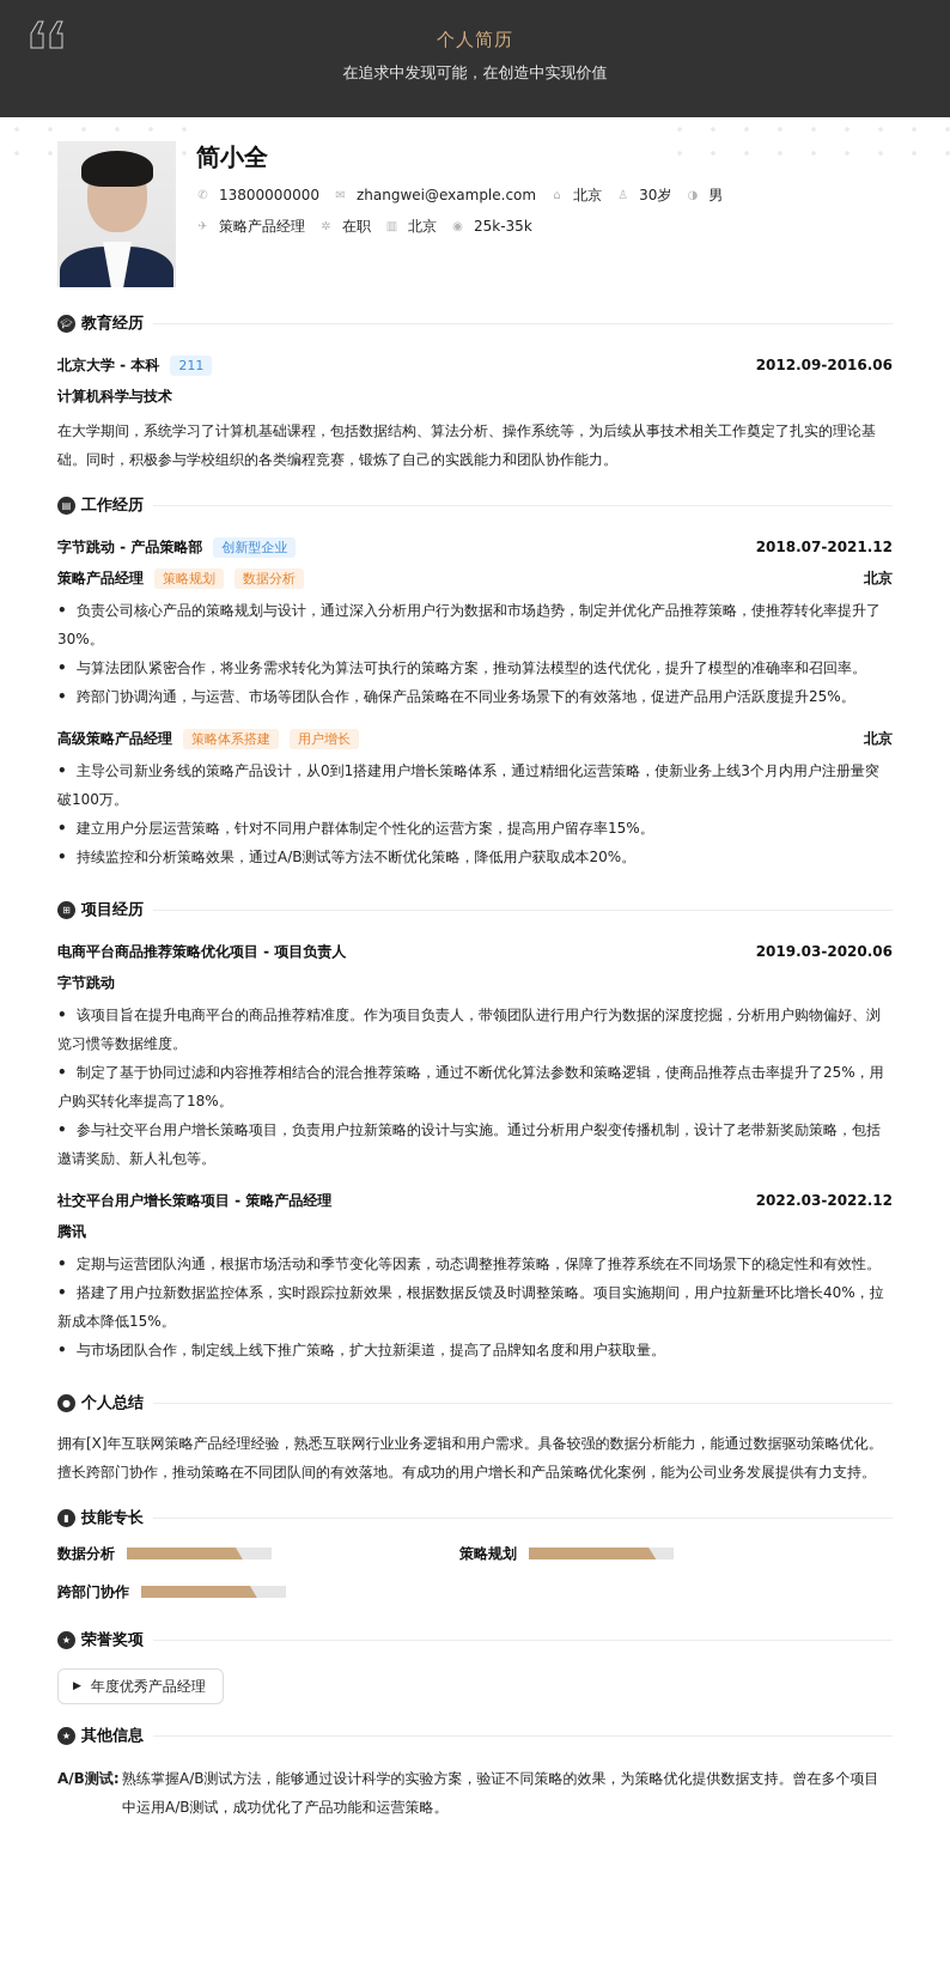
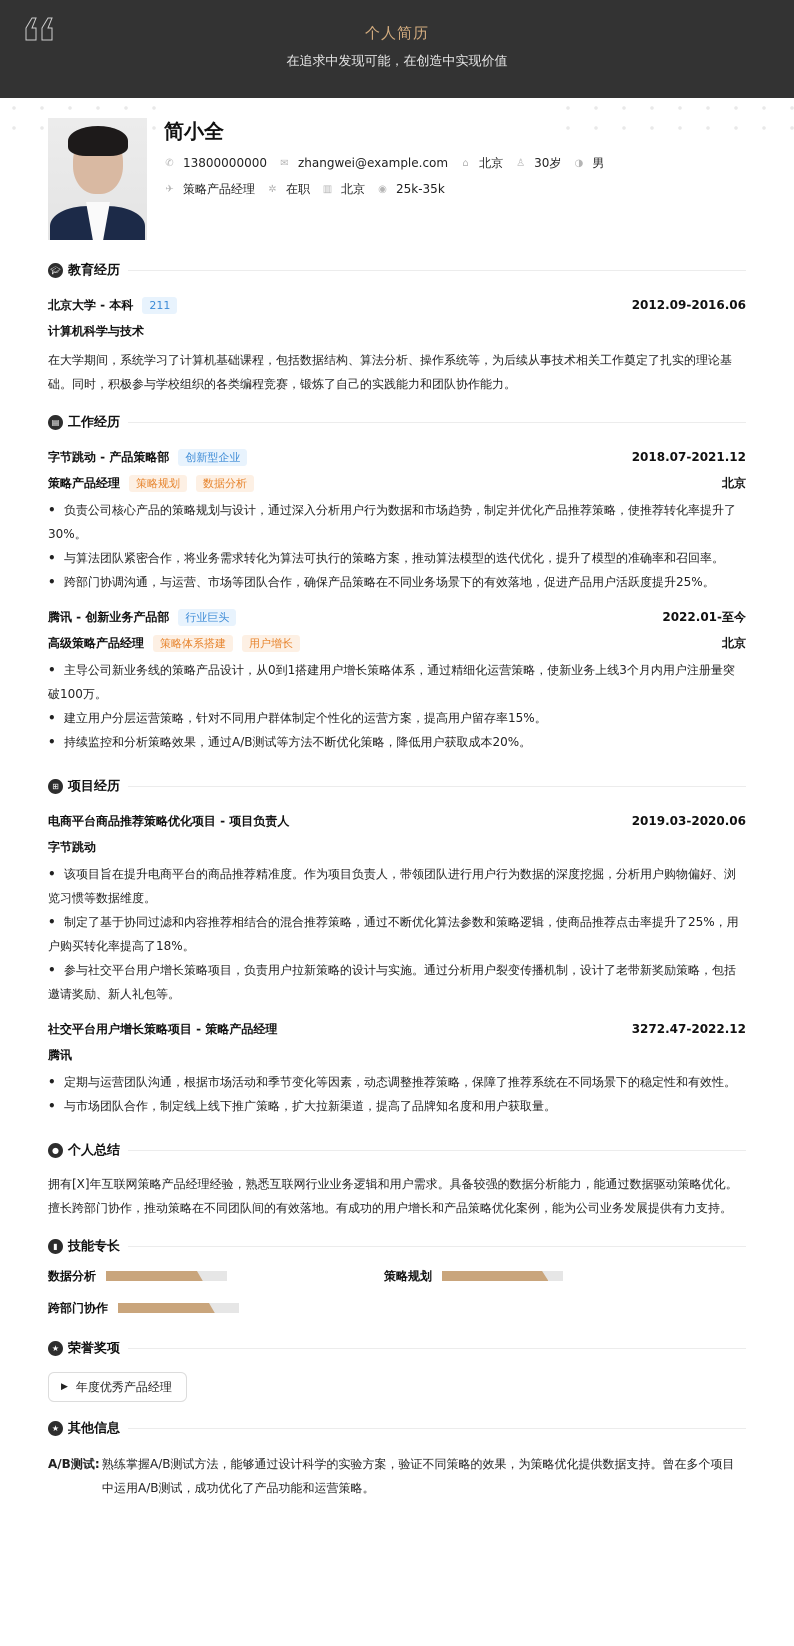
  个人简历
  在追求中发现可能，在创造中实现价值
  简小全
  ✆
  13800000000
  ✉
  zhangwei@example.com
  ⌂
  北京
  ♙
  30岁
  ◑
  男
  ✈
  策略产品经理
  ✲
  在职
  ▥
  北京
  ◉
  25k-35k
  🎓︎
  教育经历
  北京大学 - 本科
  211
  2012.09-2016.06
  计算机科学与技术
  在大学期间，系统学习了计算机基础课程，包括数据结构、算法分析、操作系统等，为后续从事技术相关工作奠定了扎实的理论基础。同时，积极参与学校组织的各类编程竞赛，锻炼了自己的实践能力和团队协作能力。
  ▤
  工作经历
  字节跳动 - 产品策略部
  创新型企业
  2018.07-2021.12
  策略产品经理
  策略规划
  数据分析
  北京
  • 负责公司核心产品的策略规划与设计，通过深入分析用户行为数据和市场趋势，制定并优化产品推荐策略，使推荐转化率提升了30%。
  • 与算法团队紧密合作，将业务需求转化为算法可执行的策略方案，推动算法模型的迭代优化，提升了模型的准确率和召回率。
  • 跨部门协调沟通，与运营、市场等团队合作，确保产品策略在不同业务场景下的有效落地，促进产品用户活跃度提升25%。
+ 腾讯 - 创新业务产品部
+ 行业巨头
+ 2022.01-至今
  高级策略产品经理
  策略体系搭建
  用户增长
  北京
  • 主导公司新业务线的策略产品设计，从0到1搭建用户增长策略体系，通过精细化运营策略，使新业务上线3个月内用户注册量突破100万。
  • 建立用户分层运营策略，针对不同用户群体制定个性化的运营方案，提高用户留存率15%。
  • 持续监控和分析策略效果，通过A/B测试等方法不断优化策略，降低用户获取成本20%。
  ⊞
  项目经历
  电商平台商品推荐策略优化项目 - 项目负责人
  2019.03-2020.06
  字节跳动
  • 该项目旨在提升电商平台的商品推荐精准度。作为项目负责人，带领团队进行用户行为数据的深度挖掘，分析用户购物偏好、浏览习惯等数据维度。
  • 制定了基于协同过滤和内容推荐相结合的混合推荐策略，通过不断优化算法参数和策略逻辑，使商品推荐点击率提升了25%，用户购买转化率提高了18%。
  • 参与社交平台用户增长策略项目，负责用户拉新策略的设计与实施。通过分析用户裂变传播机制，设计了老带新奖励策略，包括邀请奖励、新人礼包等。
  社交平台用户增长策略项目 - 策略产品经理
- 2022.03-2022.12
+ 3272.47-2022.12
  腾讯
  • 定期与运营团队沟通，根据市场活动和季节变化等因素，动态调整推荐策略，保障了推荐系统在不同场景下的稳定性和有效性。
- • 搭建了用户拉新数据监控体系，实时跟踪拉新效果，根据数据反馈及时调整策略。项目实施期间，用户拉新量环比增长40%，拉新成本降低15%。
  • 与市场团队合作，制定线上线下推广策略，扩大拉新渠道，提高了品牌知名度和用户获取量。
  ●
  个人总结
  拥有[X]年互联网策略产品经理经验，熟悉互联网行业业务逻辑和用户需求。具备较强的数据分析能力，能通过数据驱动策略优化。擅长跨部门协作，推动策略在不同团队间的有效落地。有成功的用户增长和产品策略优化案例，能为公司业务发展提供有力支持。
  ▮
  技能专长
  数据分析
  策略规划
  跨部门协作
  ★
  荣誉奖项
  ▶
  年度优秀产品经理
  ★
  其他信息
  A/B测试:
  熟练掌握A/B测试方法，能够通过设计科学的实验方案，验证不同策略的效果，为策略优化提供数据支持。曾在多个项目中运用A/B测试，成功优化了产品功能和运营策略。
